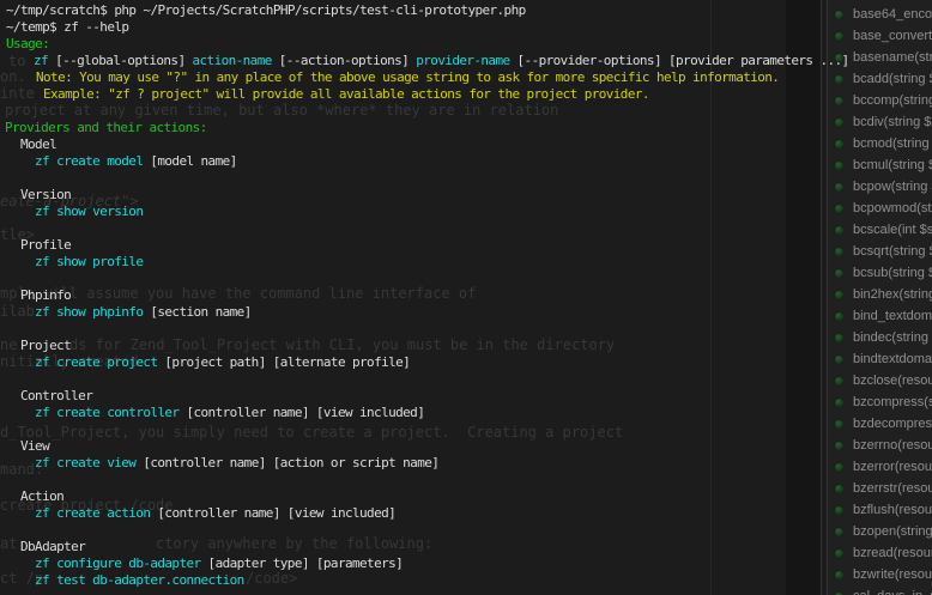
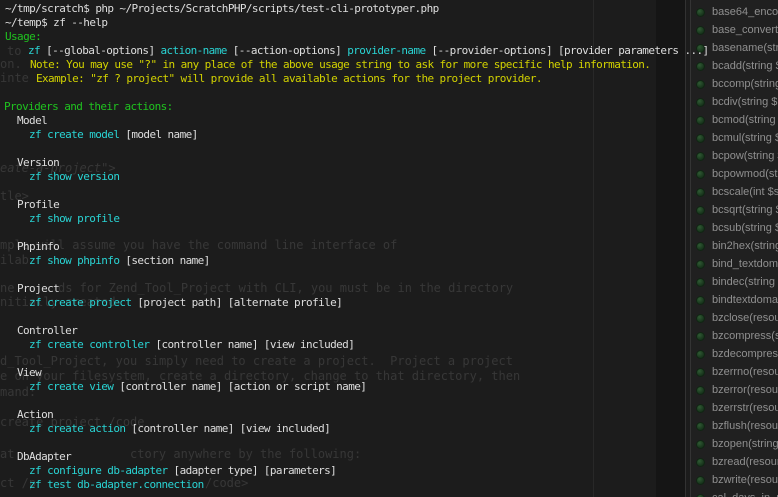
  to
  on.
  inte
- project at any given time, but also *where* they are in relation
  eate-a-project">
  tle>
  mple will assume you have the command line interface of
  ilab
  ne
  ds for Zend_Tool_Project with CLI, you must be in the directory
  nitially created
- d_Tool_Project, you simply need to create a project. Creating a project
+ d_Tool_Project, you simply need to create a project. Project a project
+ e on your filesystem, create a directory, change to that directory, then
  mand:
  create project /code
  at
  ctory anywhere by the following:
  ct /p
  /code>
  base64_enco
  base_convert
  basename(str
  bcadd(string
  bccomp(strin
  bcdiv(string $
  bcmod(string
  bcmul(string
  bcpow(string
  bcpowmod(st
  bcscale(int $s
  bcsqrt(string
  bcsub(string
  bin2hex(strin
  bind_textdom
  bindec(string
  bindtextdoma
  bzclose(resou
  bzcompress(
  bzdecompres
  bzerrno(resou
  bzerror(resou
  bzerrstr(resou
  bzflush(resou
  bzopen(string
  bzread(resou
  bzwrite(resou
  ~/tmp/scratch$ php ~/Projects/ScratchPHP/scripts/test-cli-prototyper.php
  ~/temp$ zf --help
  Usage:
  zf [--global-options] action-name [--action-options] provider-name [--provider-options] [provider parameters ...]
  Note: You may use "?" in any place of the above usage string to ask for more specific help information.
  Example: "zf ? project" will provide all available actions for the project provider.
  Providers and their actions:
  Model
  zf create model [model name]
  Version
  zf show version
  Profile
  zf show profile
  Phpinfo
  zf show phpinfo [section name]
  Project
  zf create project [project path] [alternate profile]
  Controller
  zf create controller [controller name] [view included]
  View
  zf create view [controller name] [action or script name]
  Action
  zf create action [controller name] [view included]
  DbAdapter
  zf configure db-adapter [adapter type] [parameters]
  zf test db-adapter.connection
